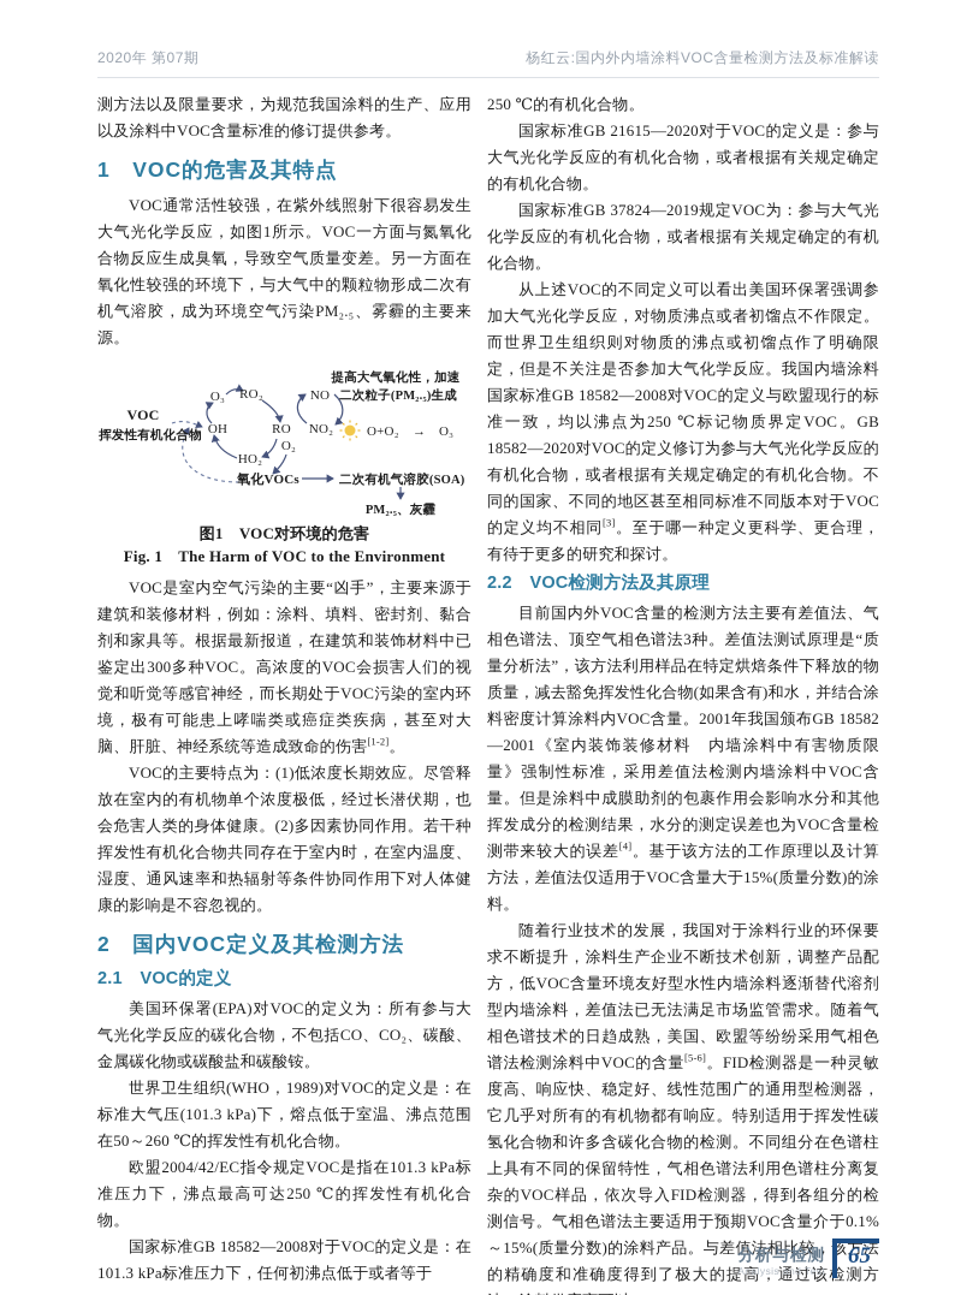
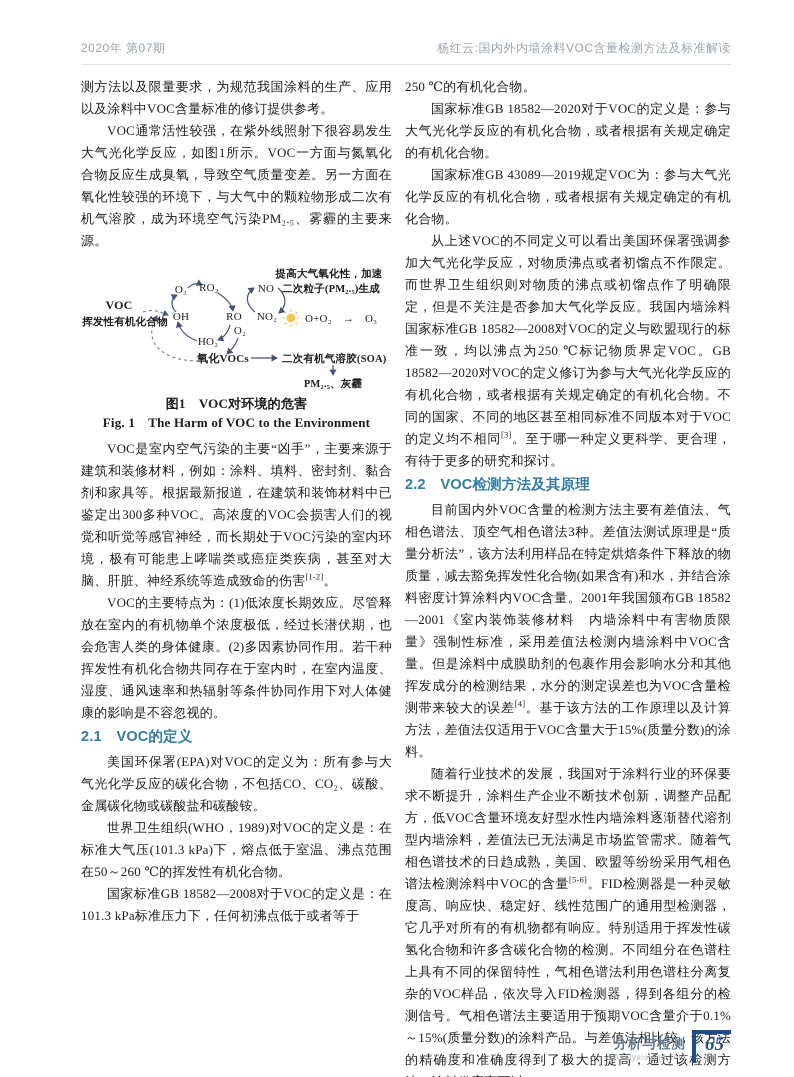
  2020年 第07期
  杨红云:国内外内墙涂料VOC含量检测方法及标准解读
  测方法以及限量要求，为规范我国涂料的生产、应用以及涂料中VOC含量标准的修订提供参考。
- 1 VOC的危害及其特点
  VOC通常活性较强，在紫外线照射下很容易发生大气光化学反应，如图1所示。VOC一方面与氮氧化合物反应生成臭氧，导致空气质量变差。另一方面在氧化性较强的环境下，与大气中的颗粒物形成二次有机气溶胶，成为环境空气污染PM₂.₅、雾霾的主要来源。
  VOC
  挥发性有机化合物
  O₃
  RO₂
  OH
  RO
  HO₂
  O₂
  NO
  NO₂
  提高大气氧化性，加速
  二次粒子(PM₂.₅)生成
  O+O₂
  →
  O₃
  氧化VOCs
  二次有机气溶胶(SOA)
  PM₂.₅、灰霾
  图1 VOC对环境的危害
  Fig. 1 The Harm of VOC to the Environment
  VOC是室内空气污染的主要“凶手”，主要来源于建筑和装修材料，例如：涂料、填料、密封剂、黏合剂和家具等。根据最新报道，在建筑和装饰材料中已鉴定出300多种VOC。高浓度的VOC会损害人们的视觉和听觉等感官神经，而长期处于VOC污染的室内环境，极有可能患上哮喘类或癌症类疾病，甚至对大脑、肝脏、神经系统等造成致命的伤害[1-2]。
  VOC的主要特点为：(1)低浓度长期效应。尽管释放在室内的有机物单个浓度极低，经过长潜伏期，也会危害人类的身体健康。(2)多因素协同作用。若干种挥发性有机化合物共同存在于室内时，在室内温度、湿度、通风速率和热辐射等条件协同作用下对人体健康的影响是不容忽视的。
- 2 国内VOC定义及其检测方法
  2.1 VOC的定义
  美国环保署(EPA)对VOC的定义为：所有参与大气光化学反应的碳化合物，不包括CO、CO₂、碳酸、金属碳化物或碳酸盐和碳酸铵。
  世界卫生组织(WHO，1989)对VOC的定义是：在标准大气压(101.3 kPa)下，熔点低于室温、沸点范围在50～260 ℃的挥发性有机化合物。
- 欧盟2004/42/EC指令规定VOC是指在101.3 kPa标准压力下，沸点最高可达250 ℃的挥发性有机化合物。
  国家标准GB 18582—2008对于VOC的定义是：在101.3 kPa标准压力下，任何初沸点低于或者等于
  250 ℃的有机化合物。
- 国家标准GB 21615—2020对于VOC的定义是：参与大气光化学反应的有机化合物，或者根据有关规定确定的有机化合物。
+ 国家标准GB 18582—2020对于VOC的定义是：参与大气光化学反应的有机化合物，或者根据有关规定确定的有机化合物。
- 国家标准GB 37824—2019规定VOC为：参与大气光化学反应的有机化合物，或者根据有关规定确定的有机化合物。
+ 国家标准GB 43089—2019规定VOC为：参与大气光化学反应的有机化合物，或者根据有关规定确定的有机化合物。
  从上述VOC的不同定义可以看出美国环保署强调参加大气光化学反应，对物质沸点或者初馏点不作限定。而世界卫生组织则对物质的沸点或初馏点作了明确限定，但是不关注是否参加大气化学反应。我国内墙涂料国家标准GB 18582—2008对VOC的定义与欧盟现行的标准一致，均以沸点为250 ℃标记物质界定VOC。GB 18582—2020对VOC的定义修订为参与大气光化学反应的有机化合物，或者根据有关规定确定的有机化合物。不同的国家、不同的地区甚至相同标准不同版本对于VOC的定义均不相同[3]。至于哪一种定义更科学、更合理，有待于更多的研究和探讨。
  2.2 VOC检测方法及其原理
  目前国内外VOC含量的检测方法主要有差值法、气相色谱法、顶空气相色谱法3种。差值法测试原理是“质量分析法”，该方法利用样品在特定烘焙条件下释放的物质量，减去豁免挥发性化合物(如果含有)和水，并结合涂料密度计算涂料内VOC含量。2001年我国颁布GB 18582—2001《室内装饰装修材料 内墙涂料中有害物质限量》强制性标准，采用差值法检测内墙涂料中VOC含量。但是涂料中成膜助剂的包裹作用会影响水分和其他挥发成分的检测结果，水分的测定误差也为VOC含量检测带来较大的误差[4]。基于该方法的工作原理以及计算方法，差值法仅适用于VOC含量大于15%(质量分数)的涂料。
  随着行业技术的发展，我国对于涂料行业的环保要求不断提升，涂料生产企业不断技术创新，调整产品配方，低VOC含量环境友好型水性内墙涂料逐渐替代溶剂型内墙涂料，差值法已无法满足市场监管需求。随着气相色谱技术的日趋成熟，美国、欧盟等纷纷采用气相色谱法检测涂料中VOC的含量[5-6]。FID检测器是一种灵敏度高、响应快、稳定好、线性范围广的通用型检测器，它几乎对所有的有机物都有响应。特别适用于挥发性碳氢化合物和许多含碳化合物的检测。不同组分在色谱柱上具有不同的保留特性，气相色谱法利用色谱柱分离复杂的VOC样品，依次导入FID检测器，得到各组分的检测信号。气相色谱法主要适用于预期VOC含量介于0.1%～15%(质量分数)的涂料产品。与差值法相比较，该方法的精确度和准确度得到了极大的提高，通过该检测方
  分析与检测
  Analysis and Test
  65
